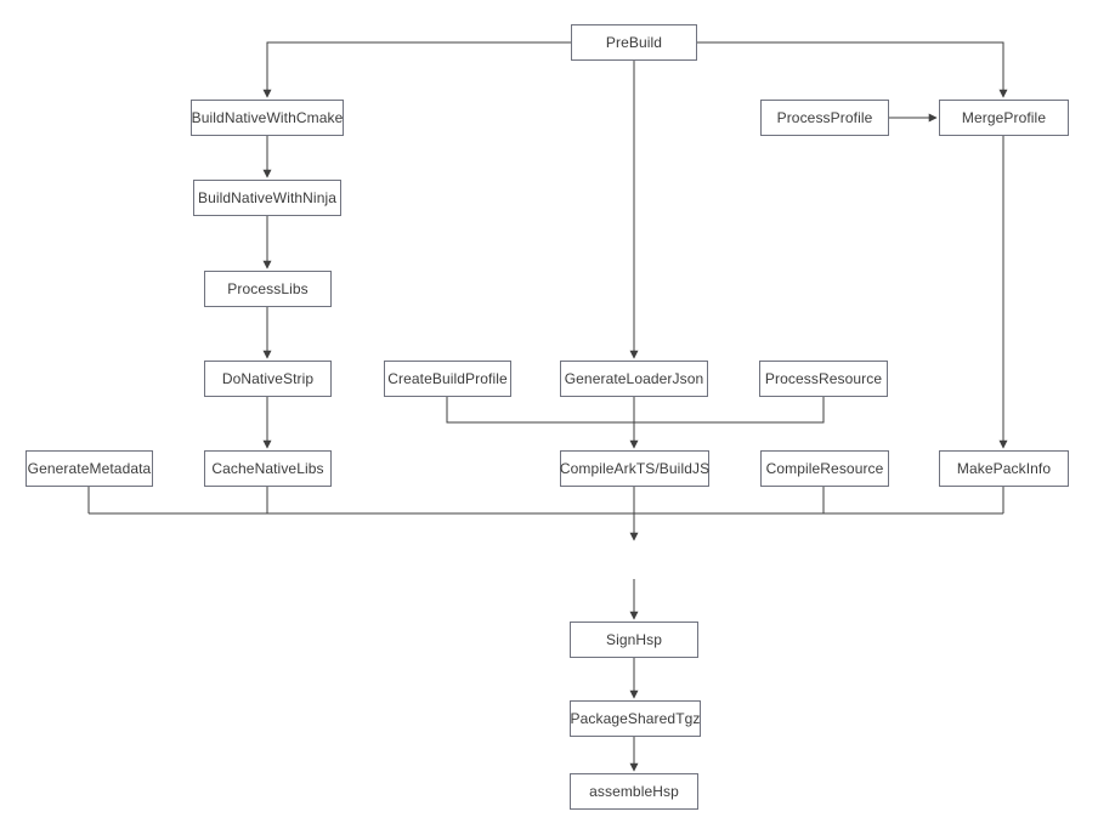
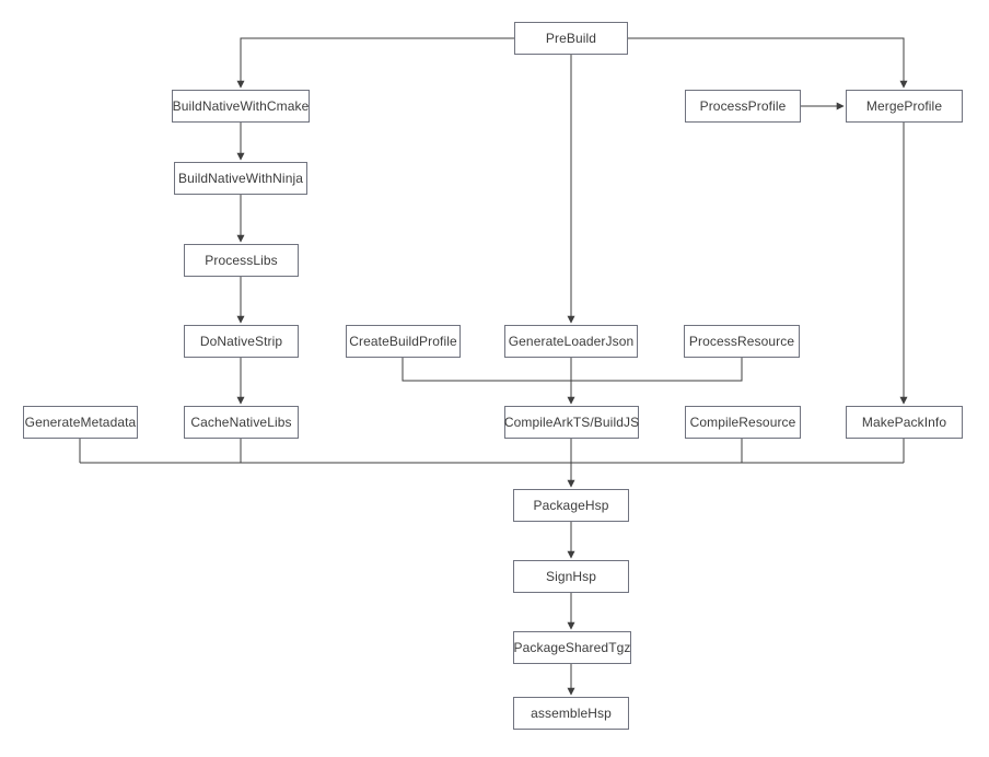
  PreBuild
  BuildNativeWithCmake
  ProcessProfile
  MergeProfile
  BuildNativeWithNinja
  ProcessLibs
  DoNativeStrip
  CreateBuildProfile
  GenerateLoaderJson
  ProcessResource
  GenerateMetadata
  CacheNativeLibs
  CompileArkTS/BuildJS
  CompileResource
  MakePackInfo
+ PackageHsp
  SignHsp
  PackageSharedTgz
  assembleHsp
